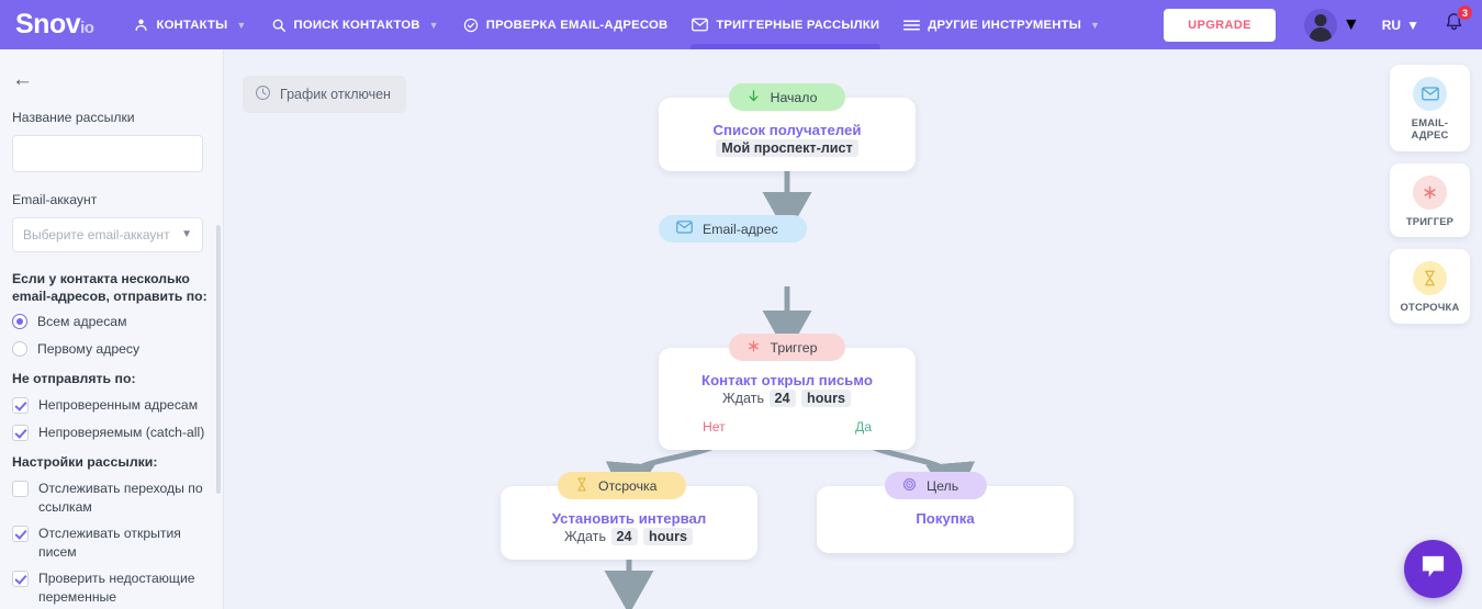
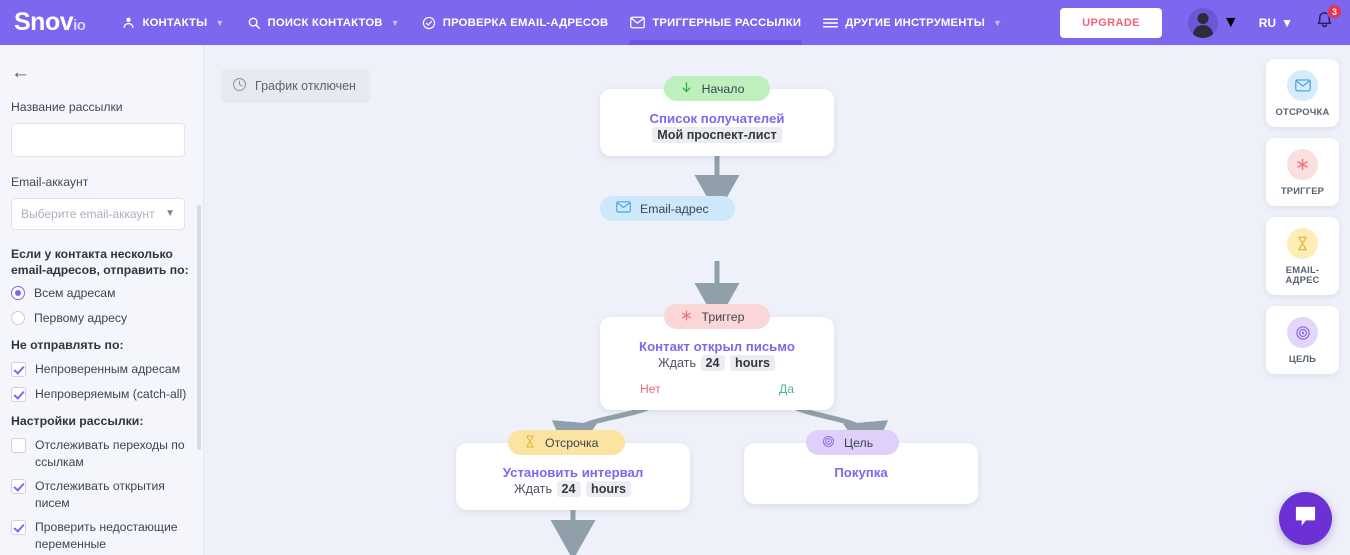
  Snovio
  КОНТАКТЫ
  ▼
  ПОИСК КОНТАКТОВ
  ▼
  ПРОВЕРКА EMAIL-АДРЕСОВ
  ТРИГГЕРНЫЕ РАССЫЛКИ
  ДРУГИЕ ИНСТРУМЕНТЫ
  ▼
  UPGRADE
  ▼
  RU
  ▼
  3
  ←
  Название рассылки
  Email-аккаунт
  Выберите email-аккаунт
  ▼
  Если у контакта несколько email-адресов, отправить по:
  Всем адресам
  Первому адресу
  Не отправлять по:
  Непроверенным адресам
  Непроверяемым (catch-all)
  Настройки рассылки:
  Отслеживать переходы по ссылкам
  Отслеживать открытия писем
  Проверить недостающие переменные
  График отключен
  Начало
  Список получателей
  Мой проспект-лист
  Email-адрес
  Триггер
  Контакт открыл письмо
  Ждать 24 hours
  Нет
  Да
  Отсрочка
  Установить интервал
  Ждать 24 hours
  Цель
  Покупка
- EMAIL-АДРЕС
+ ОТСРОЧКА
  ТРИГГЕР
- ОТСРОЧКА
+ EMAIL-АДРЕС
+ ЦЕЛЬ
